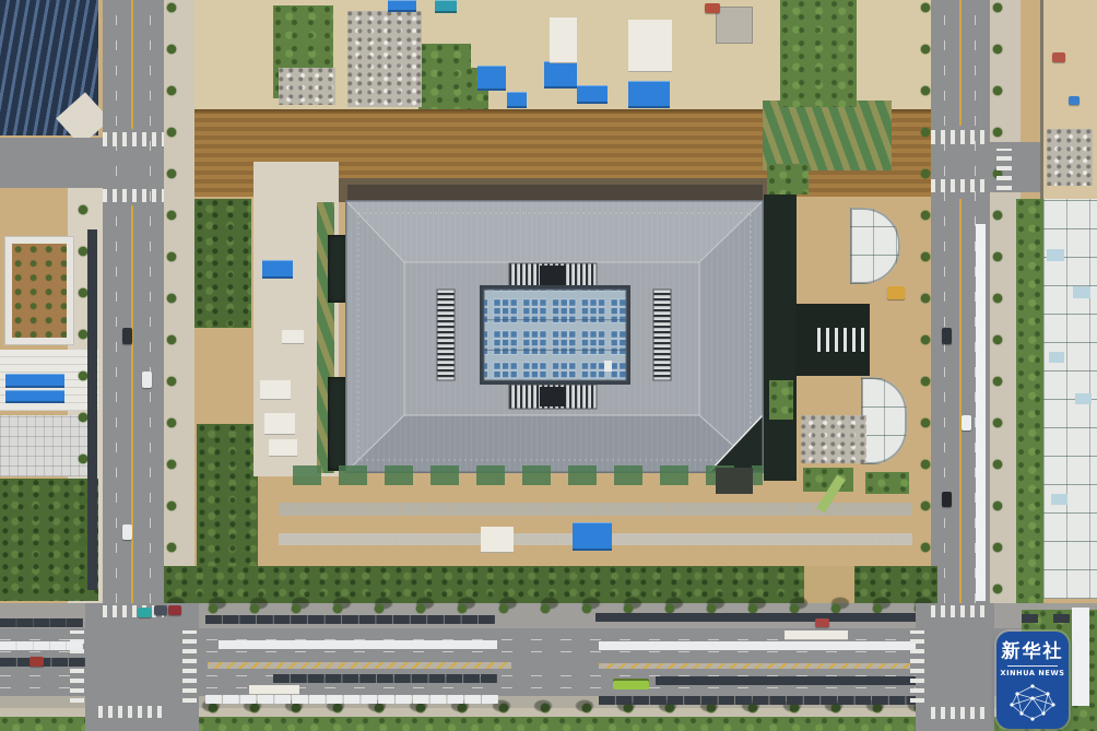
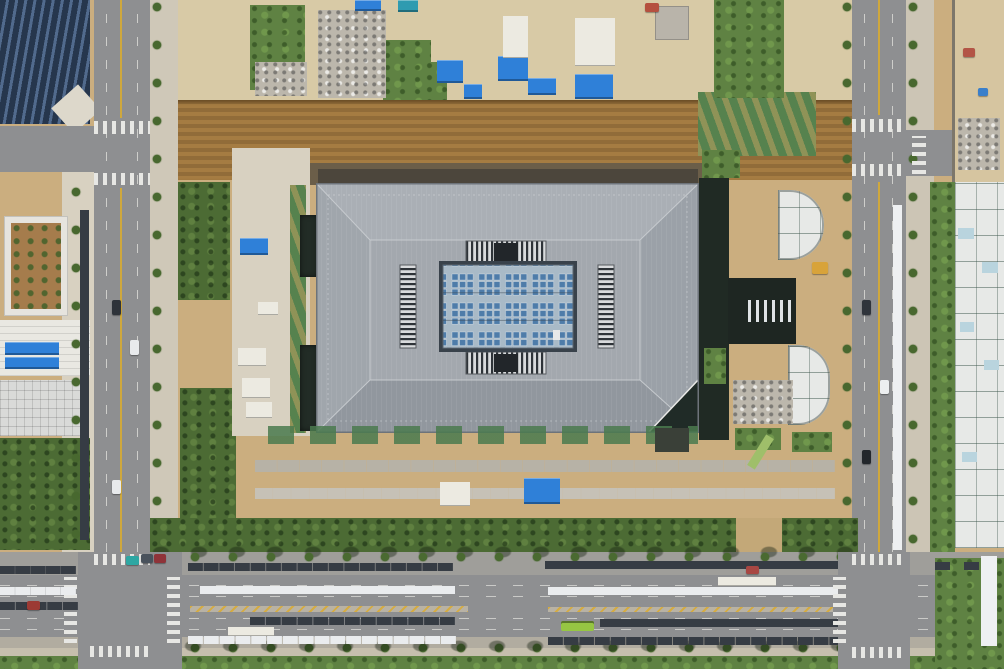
- 新华社
- XINHUA NEWS
